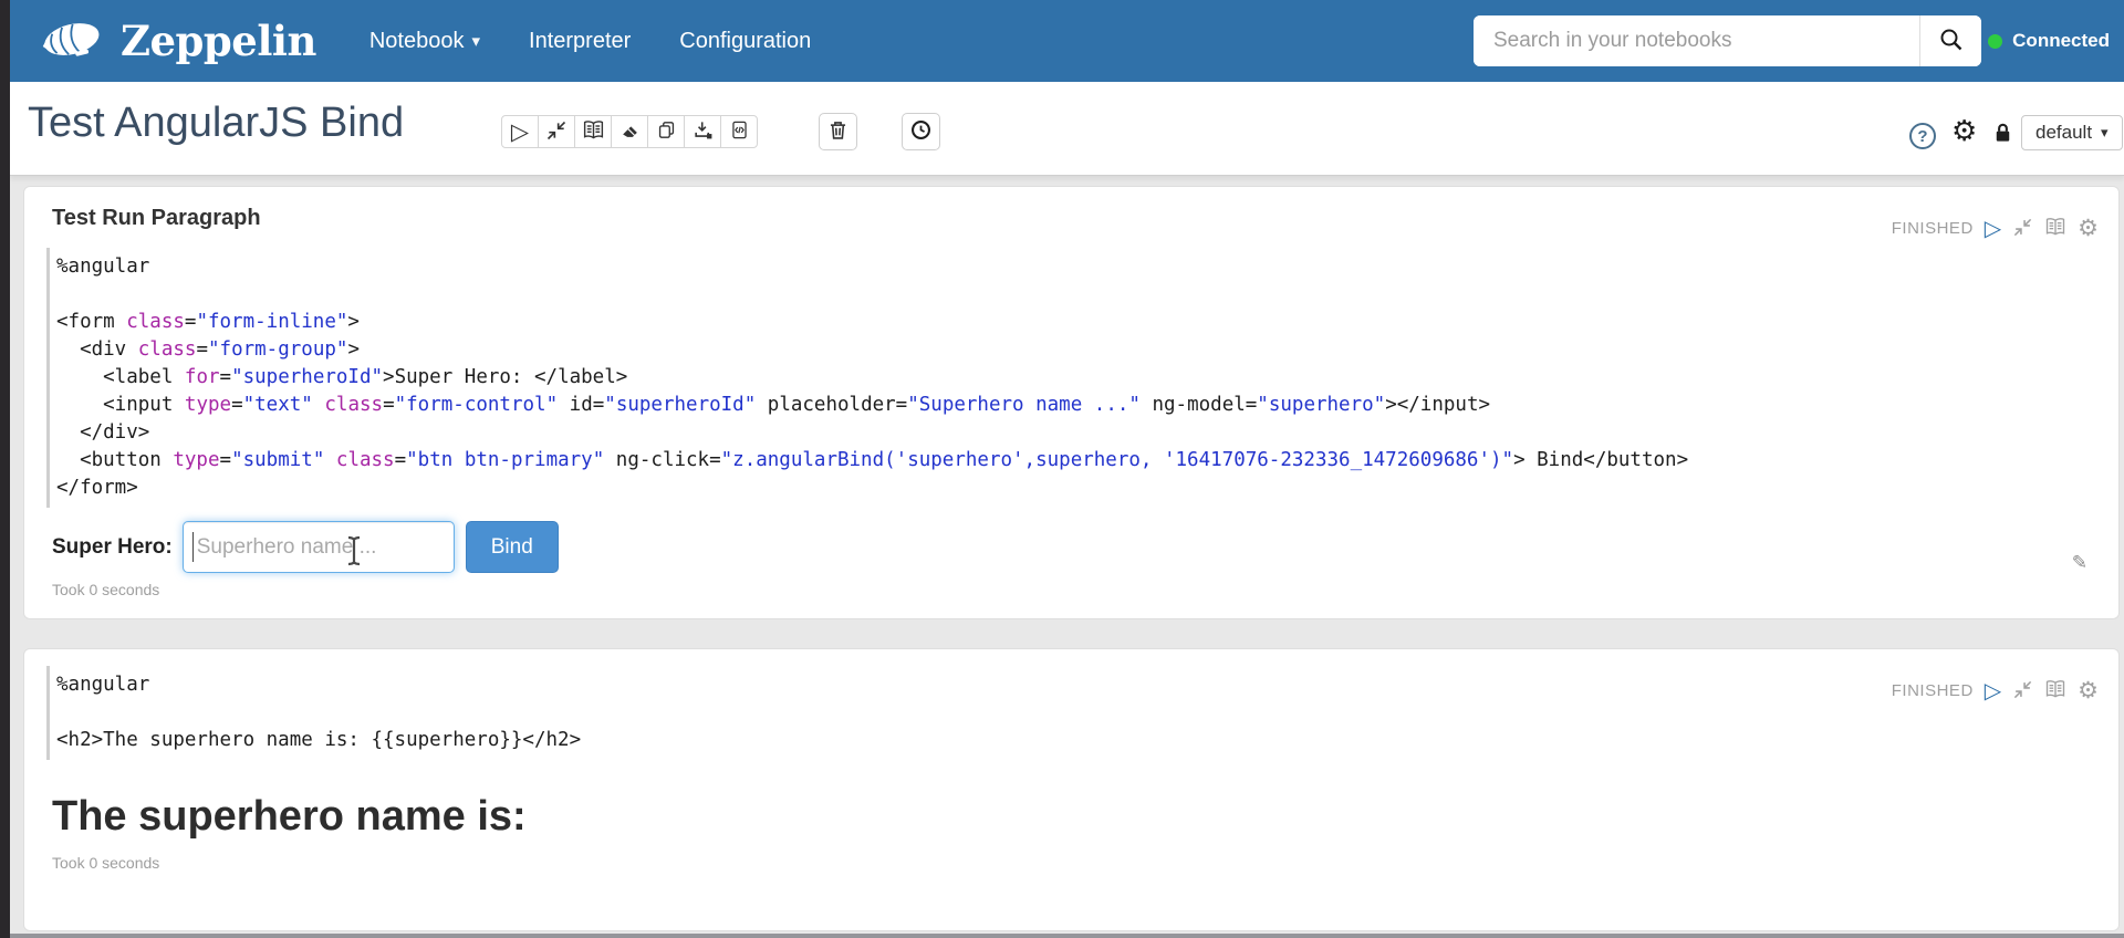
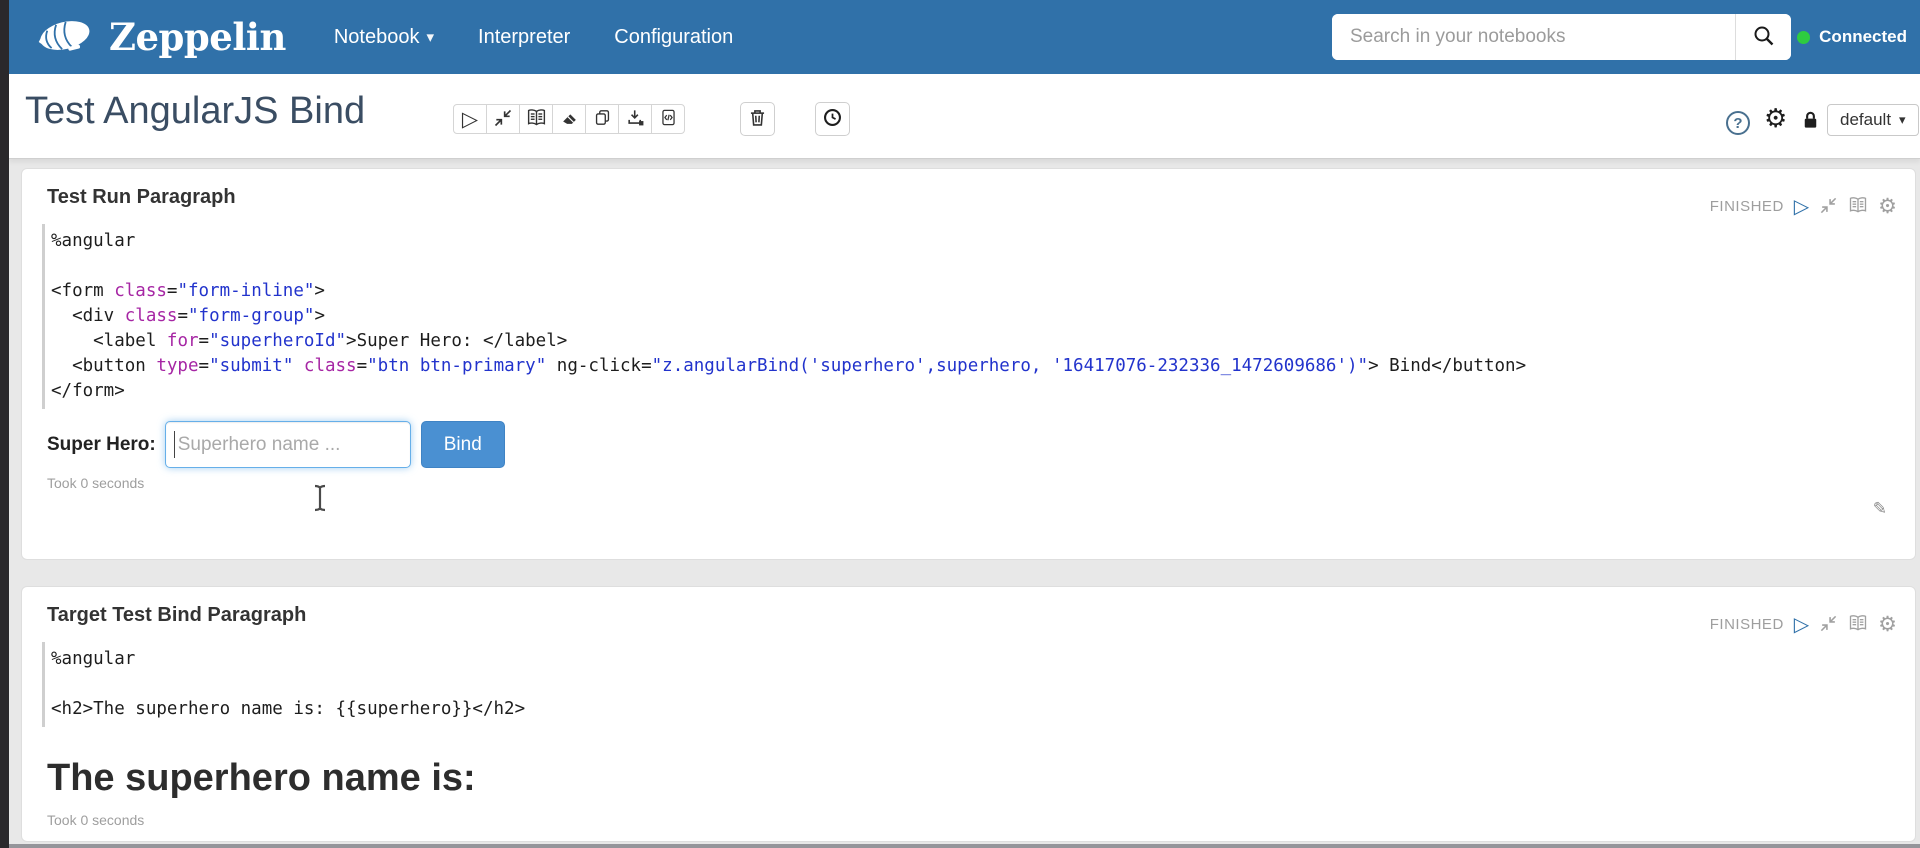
  Zeppelin
  Notebook
  ▾
  Interpreter
  Configuration
  Search in your notebooks
  Connected
  Test AngularJS Bind
  ▷
  ?
  ⚙
  default
  ▾
  Test Run Paragraph
  FINISHED
  ▷
  ⚙
  %angular
  <form class="form-inline">
  <div class="form-group">
  <label for="superheroId">Super Hero: </label>
- <input type="text" class="form-control" id="superheroId" placeholder="Superhero name ..." ng-model="superhero"></input>
- </div>
  <button type="submit" class="btn btn-primary" ng-click="z.angularBind('superhero',superhero, '16417076-232336_1472609686')"> Bind</button>
  </form>
  Super Hero:
  Superhero name ...
  Bind
  Took 0 seconds
  ✎
+ Target Test Bind Paragraph
  FINISHED
  ▷
  ⚙
  %angular
  <h2>The superhero name is: {{superhero}}</h2>
  The superhero name is:
  Took 0 seconds
